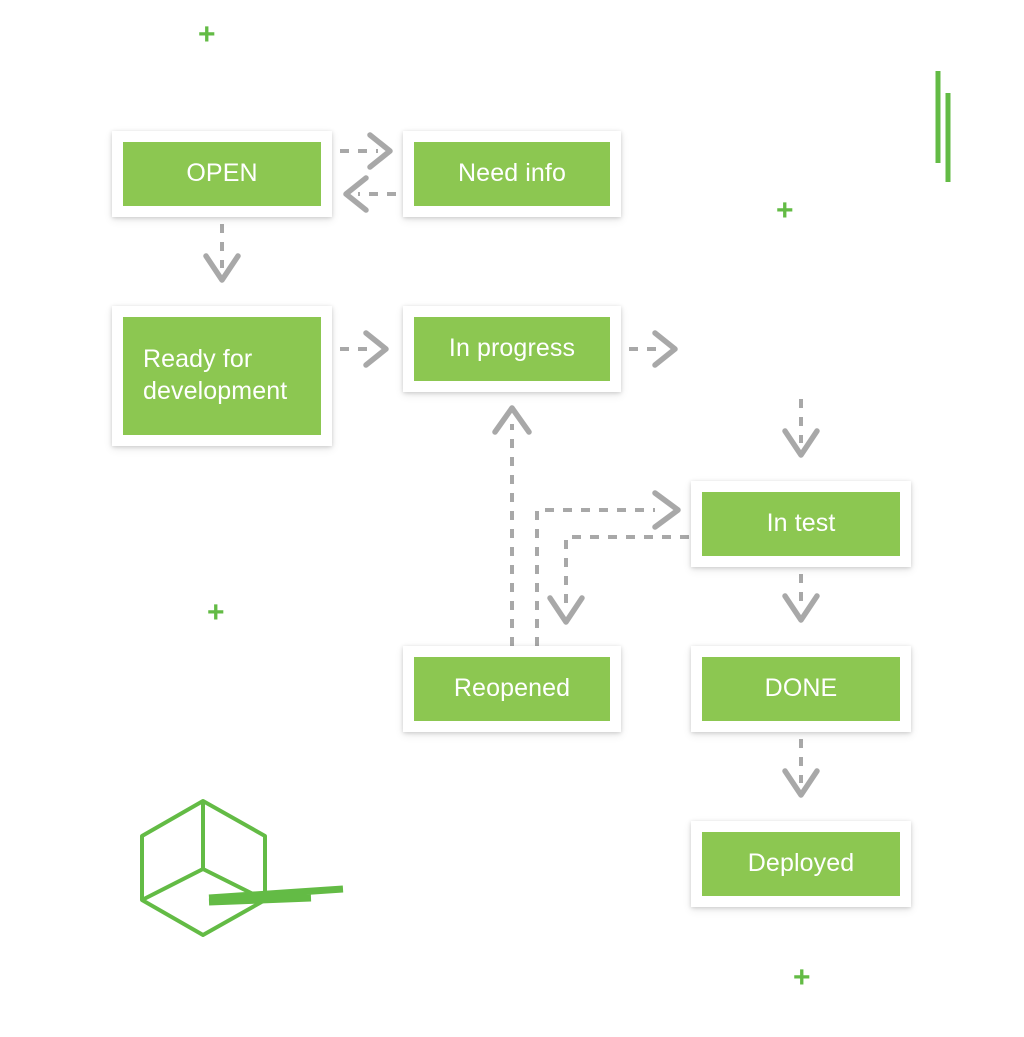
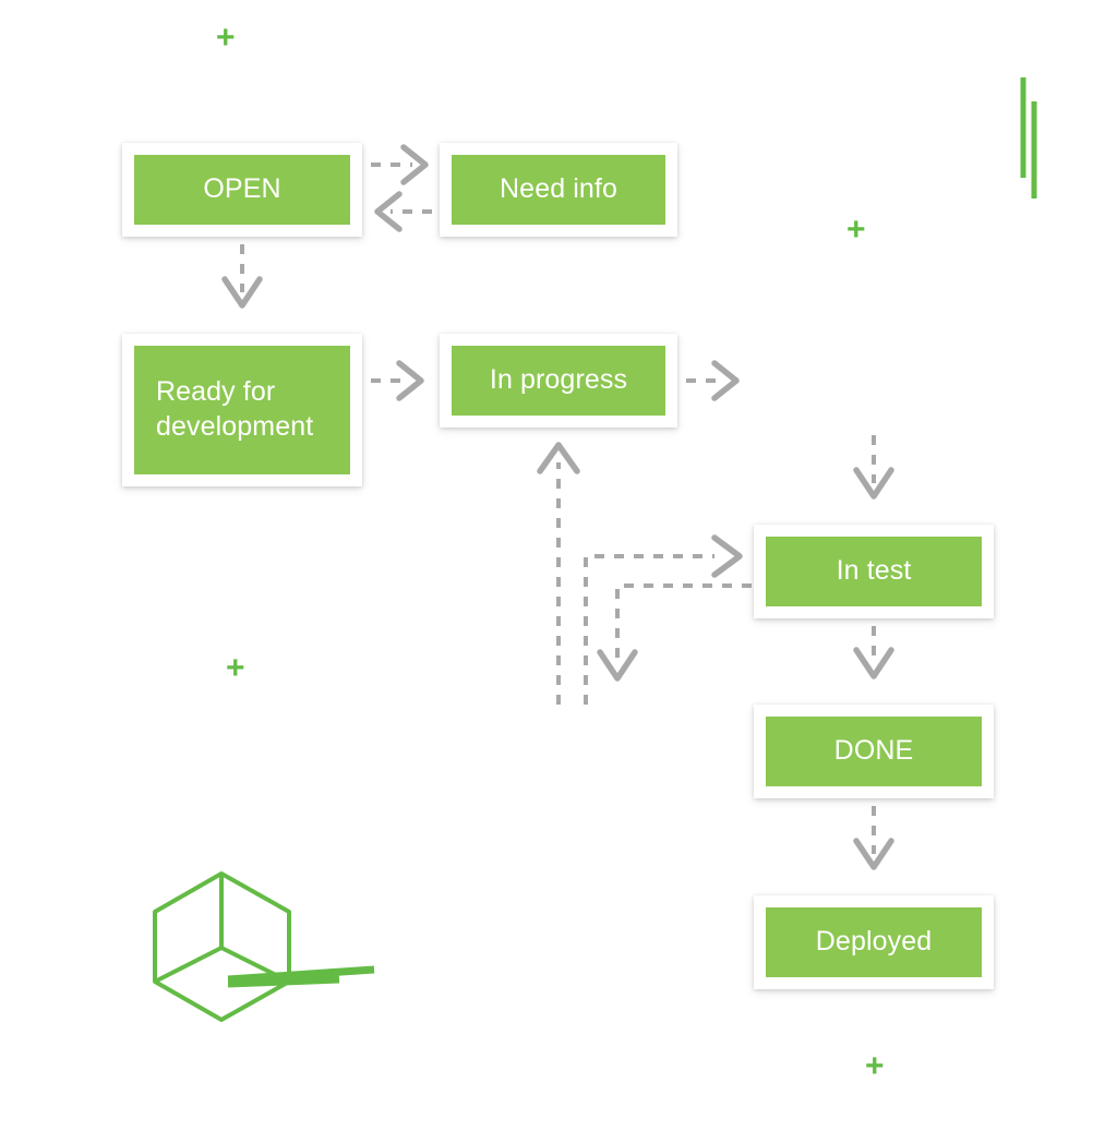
  +
  +
  +
  +
  OPEN
  Need info
  Ready for
  development
  In progress
  In test
- Reopened
  DONE
  Deployed
